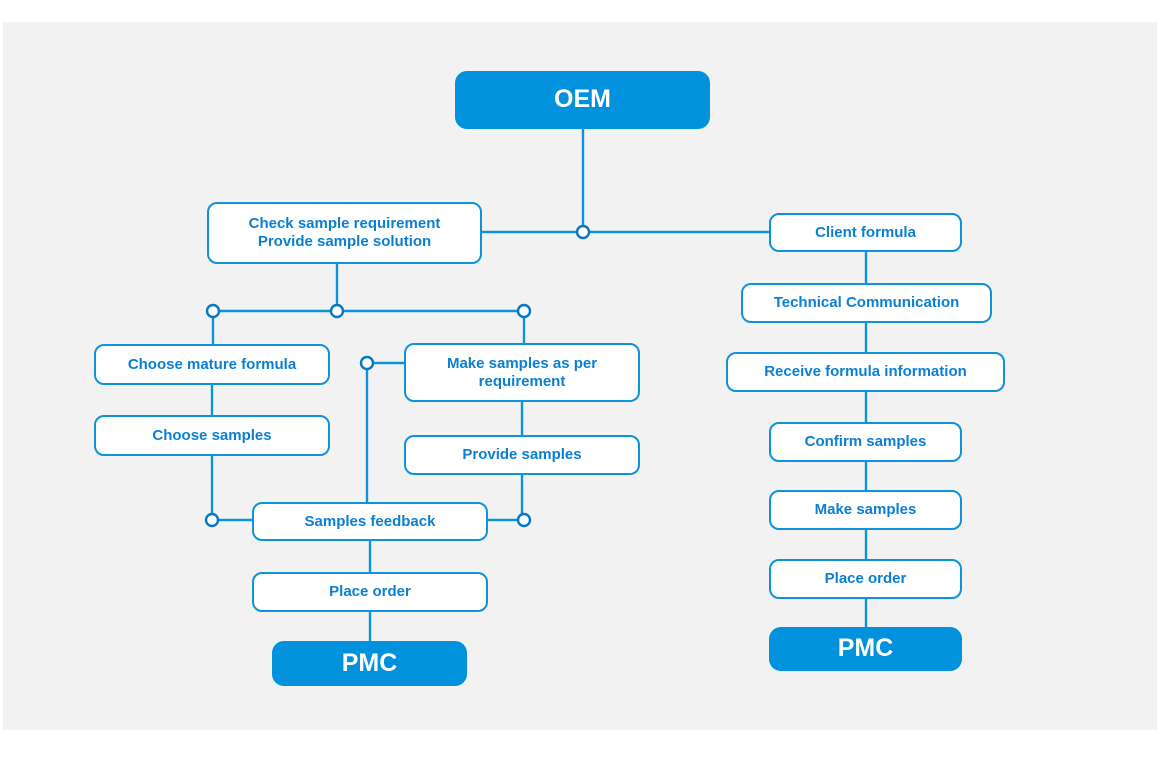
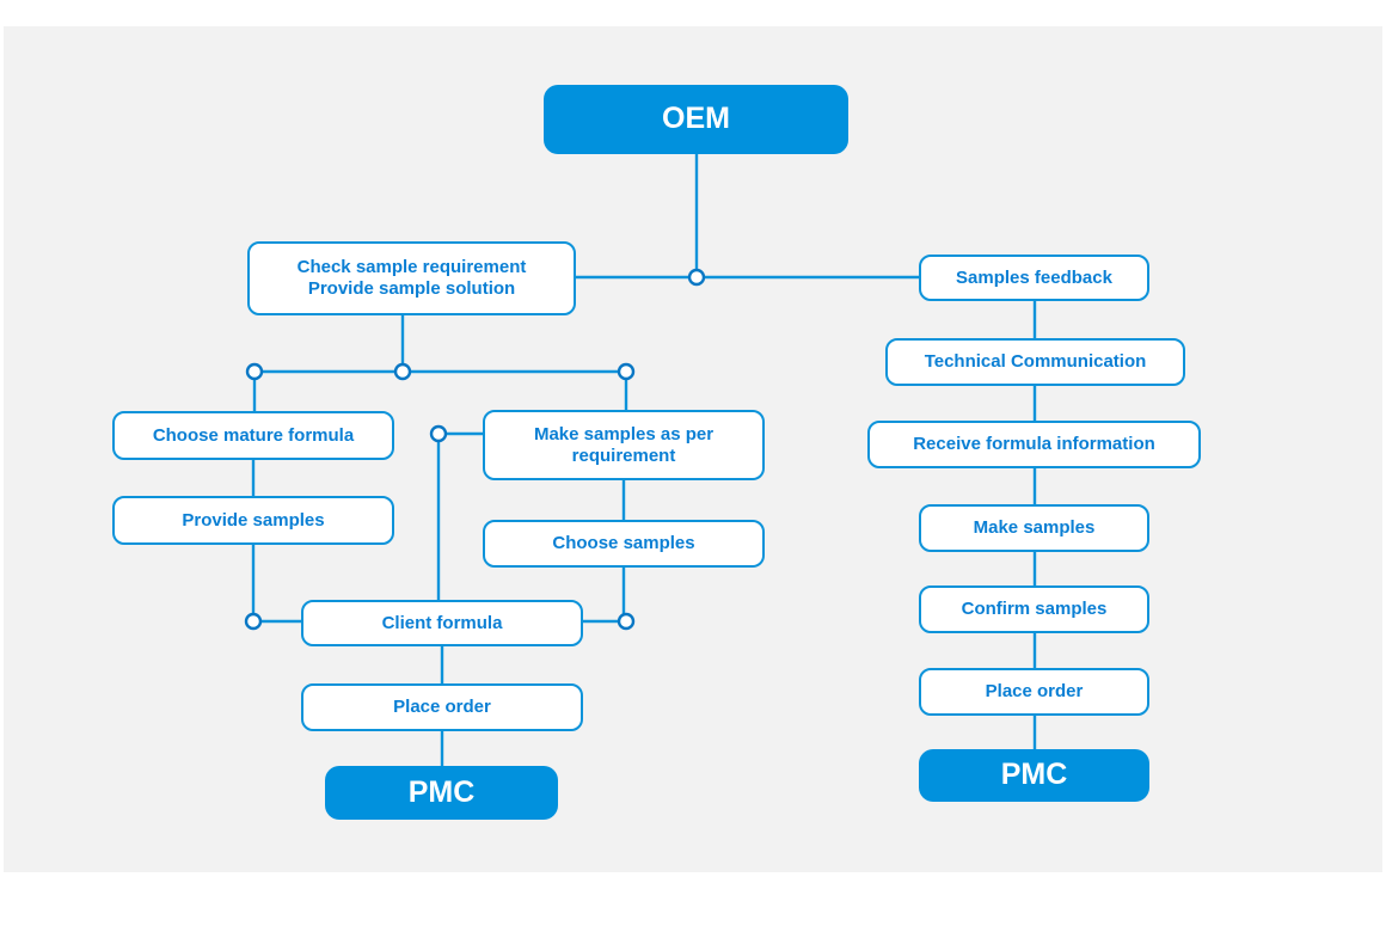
  OEM
  Check sample requirement
  Provide sample solution
- Client formula
+ Samples feedback
  Technical Communication
  Receive formula information
  Choose mature formula
  Make samples as per
  requirement
- Choose samples
+ Provide samples
- Confirm samples
+ Make samples
- Provide samples
+ Choose samples
- Make samples
+ Confirm samples
- Samples feedback
+ Client formula
  Place order
  Place order
  PMC
  PMC
